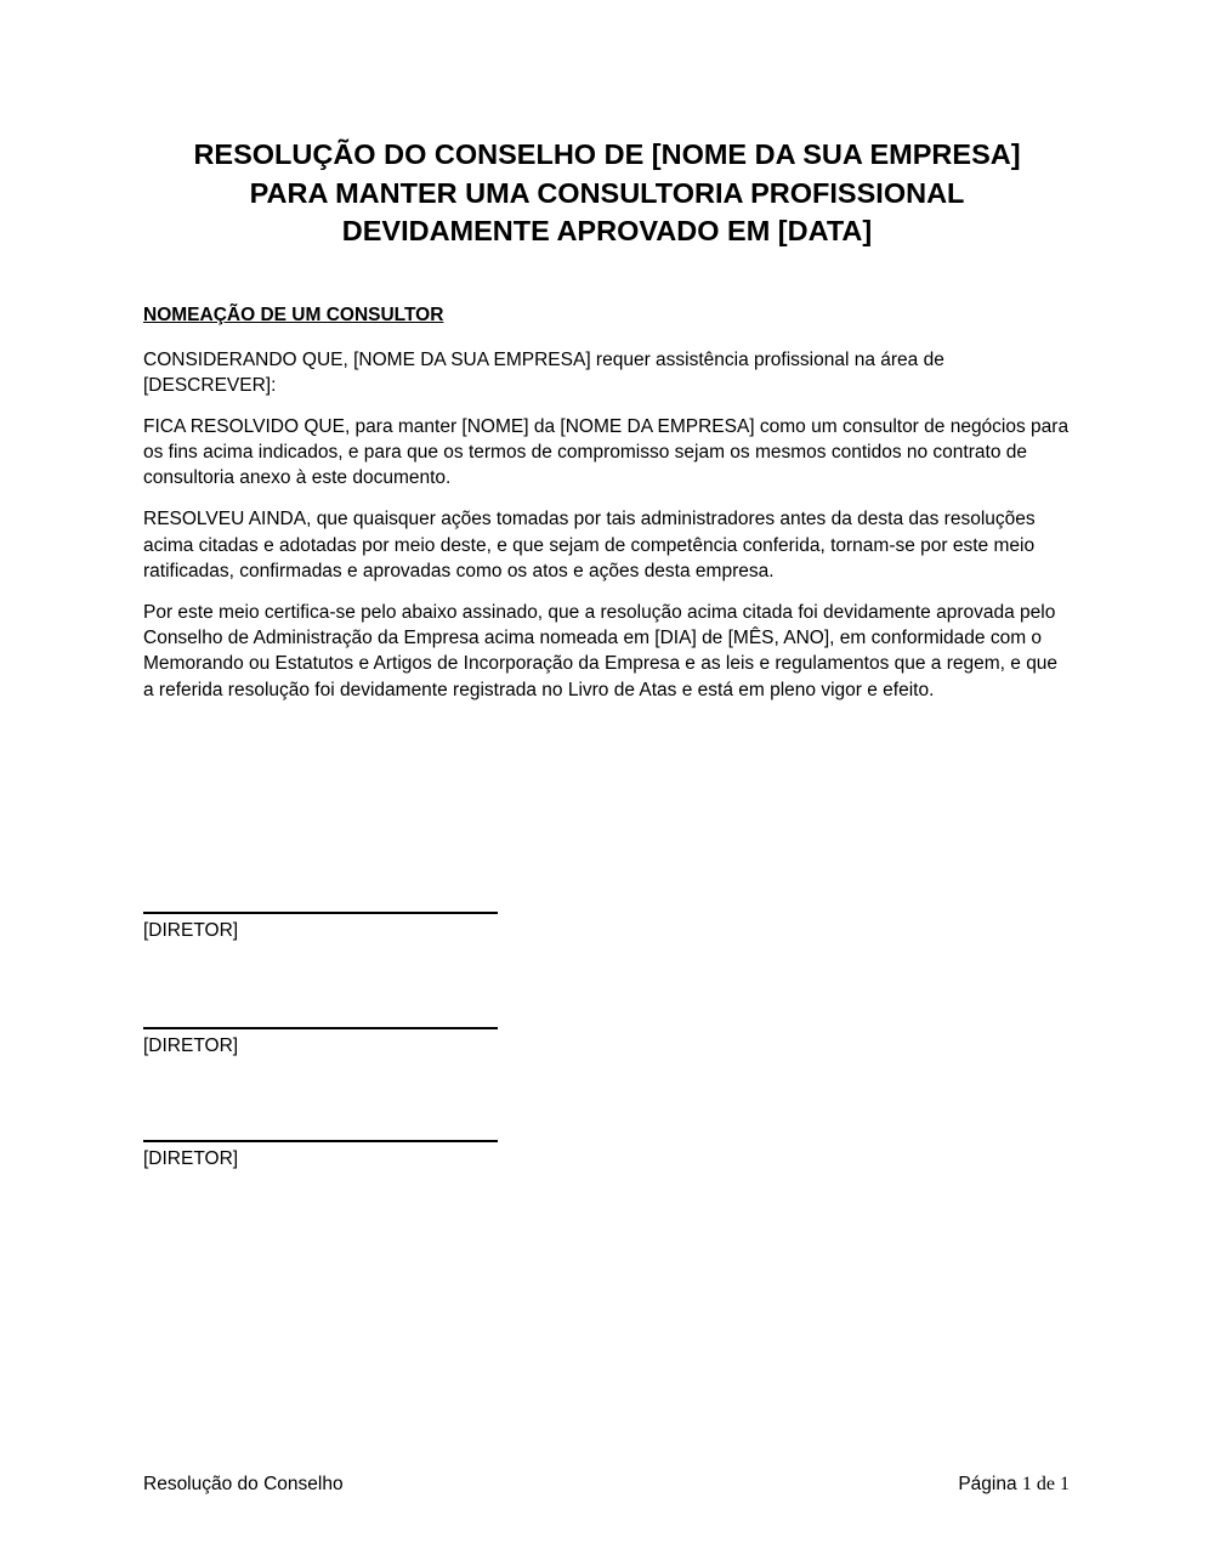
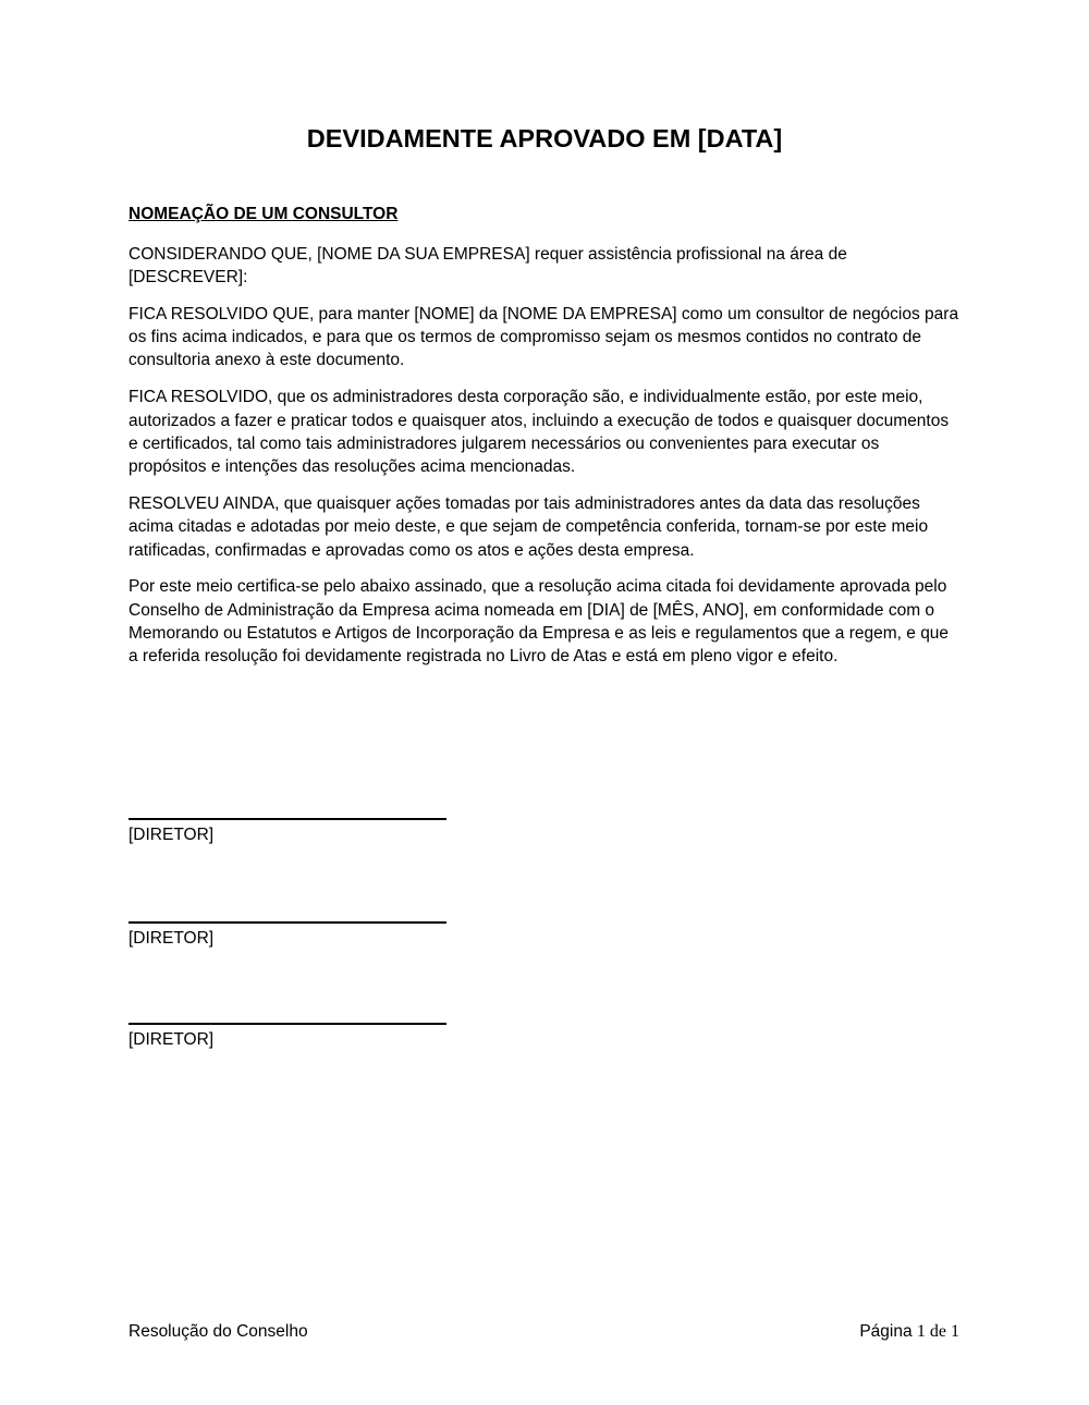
- RESOLUÇÃO DO CONSELHO DE [NOME DA SUA EMPRESA]
- PARA MANTER UMA CONSULTORIA PROFISSIONAL
  DEVIDAMENTE APROVADO EM [DATA]
  NOMEAÇÃO DE UM CONSULTOR
  CONSIDERANDO QUE, [NOME DA SUA EMPRESA] requer assistência profissional na área de [DESCREVER]:
  FICA RESOLVIDO QUE, para manter [NOME] da [NOME DA EMPRESA] como um consultor de negócios para os fins acima indicados, e para que os termos de compromisso sejam os mesmos contidos no contrato de consultoria anexo à este documento.
+ FICA RESOLVIDO, que os administradores desta corporação são, e individualmente estão, por este meio, autorizados a fazer e praticar todos e quaisquer atos, incluindo a execução de todos e quaisquer documentos e certificados, tal como tais administradores julgarem necessários ou convenientes para executar os propósitos e intenções das resoluções acima mencionadas.
- RESOLVEU AINDA, que quaisquer ações tomadas por tais administradores antes da desta das resoluções acima citadas e adotadas por meio deste, e que sejam de competência conferida, tornam-se por este meio ratificadas, confirmadas e aprovadas como os atos e ações desta empresa.
+ RESOLVEU AINDA, que quaisquer ações tomadas por tais administradores antes da data das resoluções acima citadas e adotadas por meio deste, e que sejam de competência conferida, tornam-se por este meio ratificadas, confirmadas e aprovadas como os atos e ações desta empresa.
  Por este meio certifica-se pelo abaixo assinado, que a resolução acima citada foi devidamente aprovada pelo Conselho de Administração da Empresa acima nomeada em [DIA] de [MÊS, ANO], em conformidade com o Memorando ou Estatutos e Artigos de Incorporação da Empresa e as leis e regulamentos que a regem, e que a referida resolução foi devidamente registrada no Livro de Atas e está em pleno vigor e efeito.
  [DIRETOR]
  [DIRETOR]
  [DIRETOR]
  Resolução do Conselho
  Página 1 de 1
